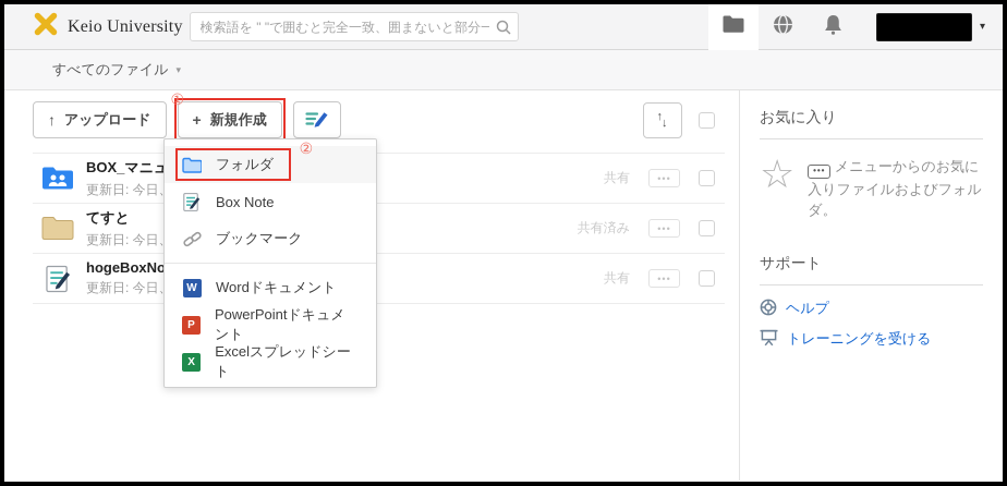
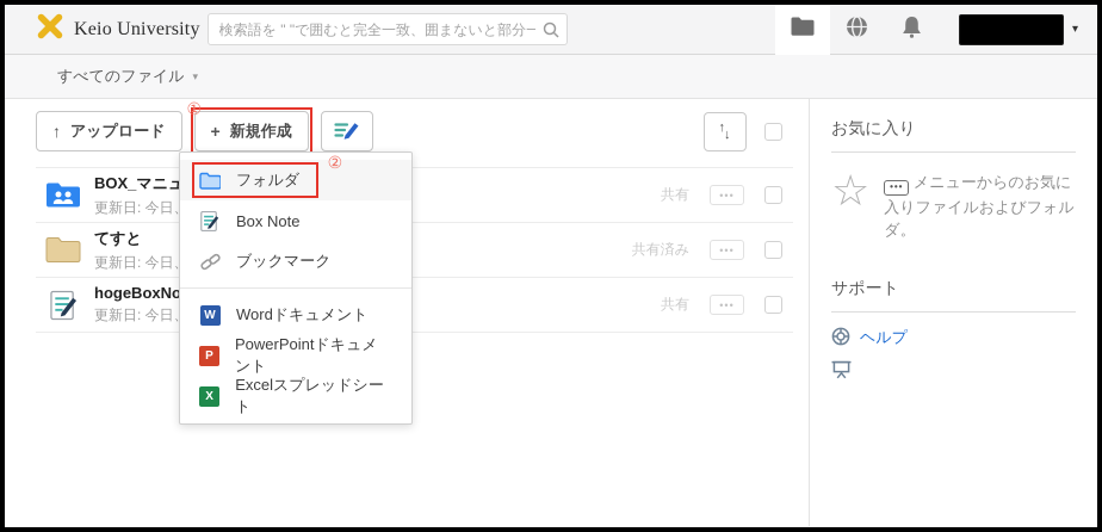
  Keio University
  検索語を " "で囲むと完全一致、囲まないと部分一
  ▾
  すべてのファイル
  ▾
  ↑
  アップロード
  +
  新規作成
  ①
  ↑
  ↓
  BOX_マニュ
  更新日: 今日
  共有
  •••
  てすと
  更新日: 今日
  共有済み
  •••
  hogeBoxNo
  更新日: 今日
  共有
  •••
  フォルダ
  ②
  Box Note
  ブックマーク
  W
  Wordドキュメント
  P
  PowerPointドキュメント
  X
  Excelスプレッドシート
  お気に入り
  ☆
  ••• メニューからのお気に入りファイルおよびフォルダ。
  サポート
  ヘルプ
- トレーニングを受ける
